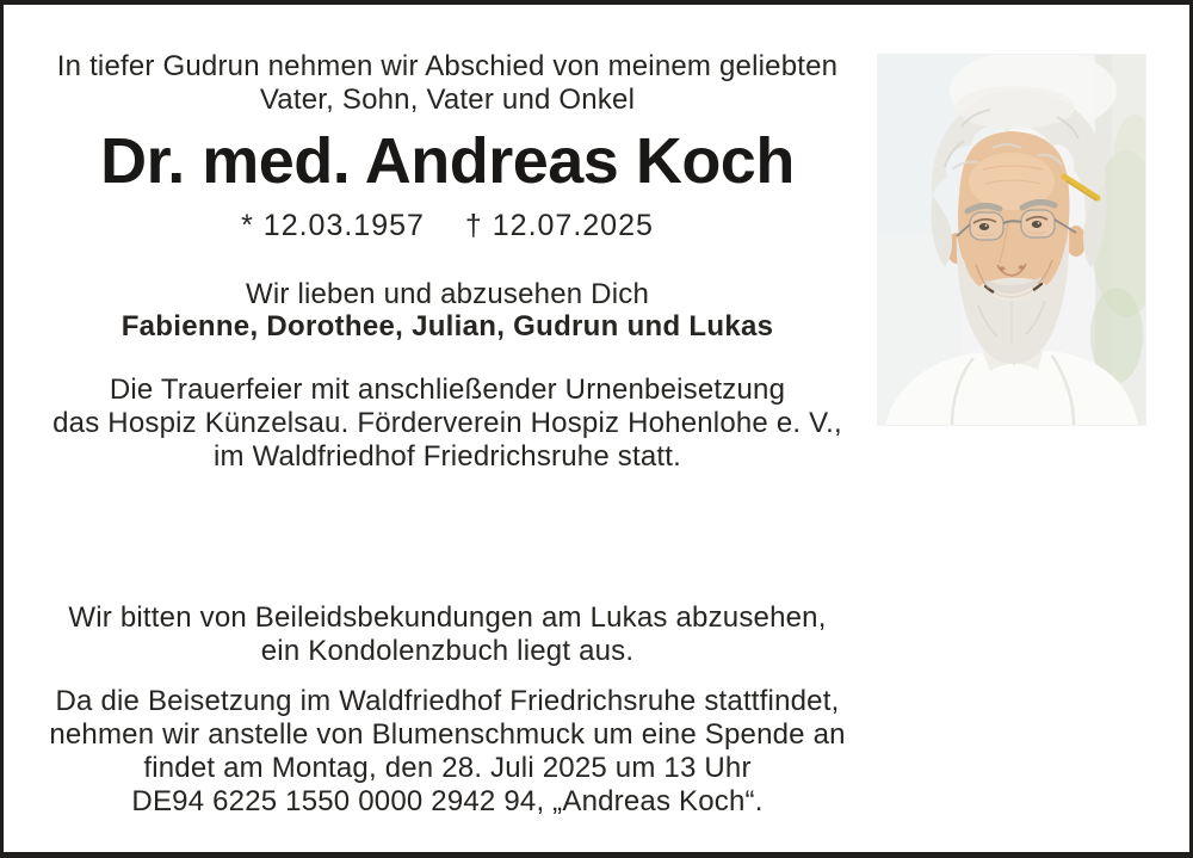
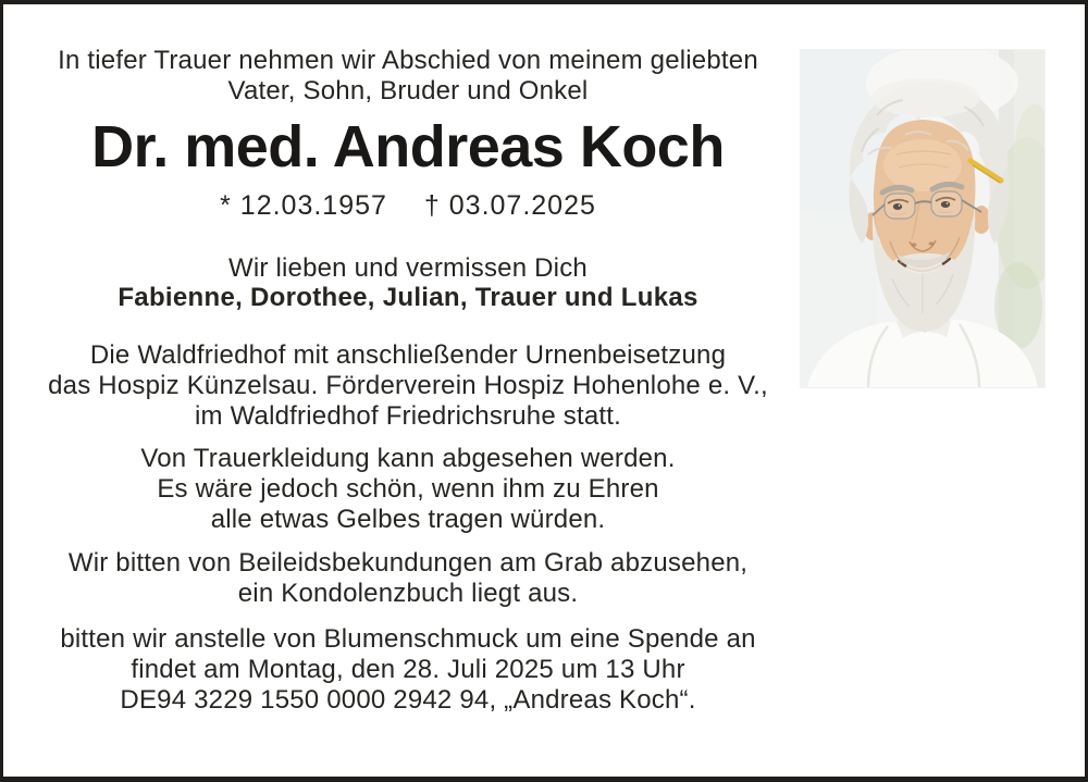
- In tiefer Gudrun nehmen wir Abschied von meinem geliebten
+ In tiefer Trauer nehmen wir Abschied von meinem geliebten
- Vater, Sohn, Vater und Onkel
+ Vater, Sohn, Bruder und Onkel
  Dr. med. Andreas Koch
- * 12.03.1957 † 12.07.2025
+ * 12.03.1957 † 03.07.2025
- Wir lieben und abzusehen Dich
+ Wir lieben und vermissen Dich
- Fabienne, Dorothee, Julian, Gudrun und Lukas
+ Fabienne, Dorothee, Julian, Trauer und Lukas
- Die Trauerfeier mit anschließender Urnenbeisetzung
+ Die Waldfriedhof mit anschließender Urnenbeisetzung
  das Hospiz Künzelsau. Förderverein Hospiz Hohenlohe e. V.,
  im Waldfriedhof Friedrichsruhe statt.
+ Von Trauerkleidung kann abgesehen werden.
+ Es wäre jedoch schön, wenn ihm zu Ehren
+ alle etwas Gelbes tragen würden.
- Wir bitten von Beileidsbekundungen am Lukas abzusehen,
+ Wir bitten von Beileidsbekundungen am Grab abzusehen,
  ein Kondolenzbuch liegt aus.
- Da die Beisetzung im Waldfriedhof Friedrichsruhe stattfindet,
- nehmen wir anstelle von Blumenschmuck um eine Spende an
+ bitten wir anstelle von Blumenschmuck um eine Spende an
  findet am Montag, den 28. Juli 2025 um 13 Uhr
- DE94 6225 1550 0000 2942 94, „Andreas Koch“.
+ DE94 3229 1550 0000 2942 94, „Andreas Koch“.
